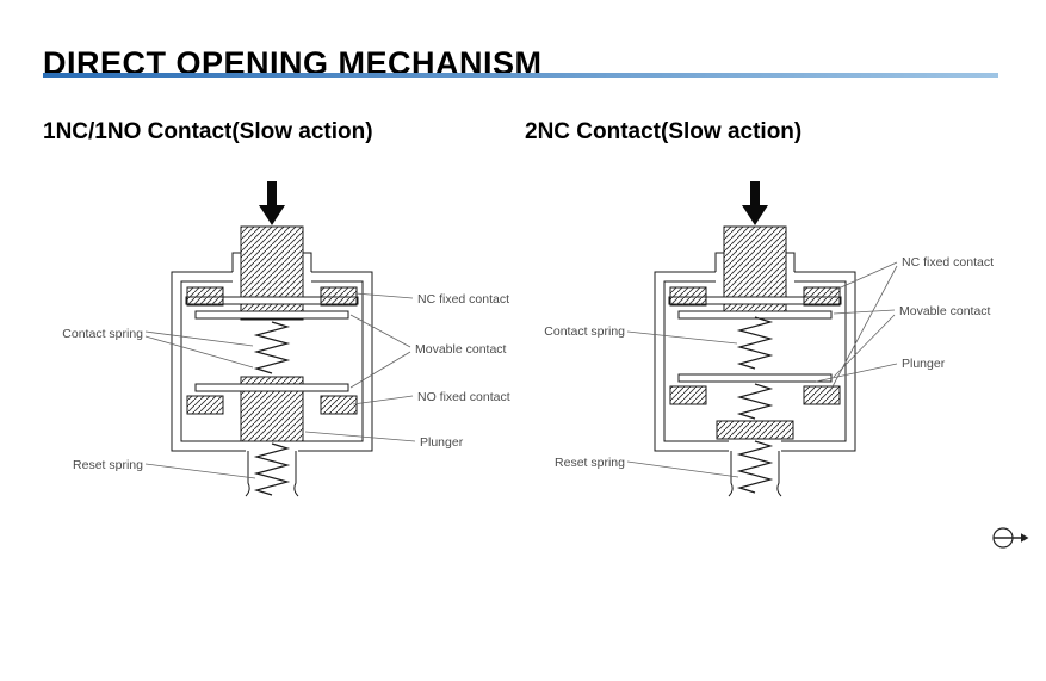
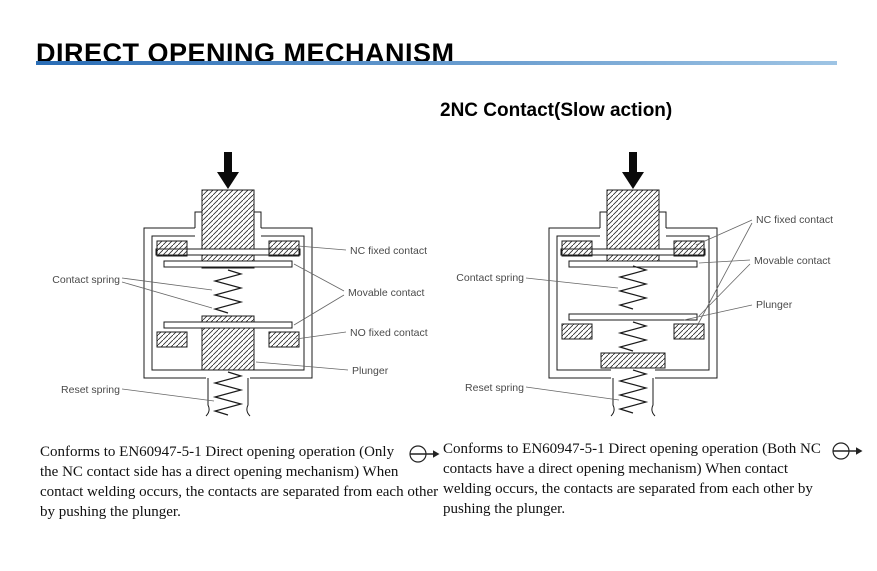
  DIRECT OPENING MECHANISM
- 1NC/1NO Contact(Slow action)
  2NC Contact(Slow action)
  Contact spring
  Reset spring
  NC fixed contact
  Movable contact
  NO fixed contact
  Plunger
  NC fixed contact
  Movable contact
  Plunger
  Contact spring
  Reset spring
+ Conforms to EN60947-5-1 Direct opening operation (Only the NC contact side has a direct opening mechanism) When contact welding occurs, the contacts are separated from each other by pushing the plunger.
+ Conforms to EN60947-5-1 Direct opening operation (Both NC contacts have a direct opening mechanism) When contact welding occurs, the contacts are separated from each other by pushing the plunger.
